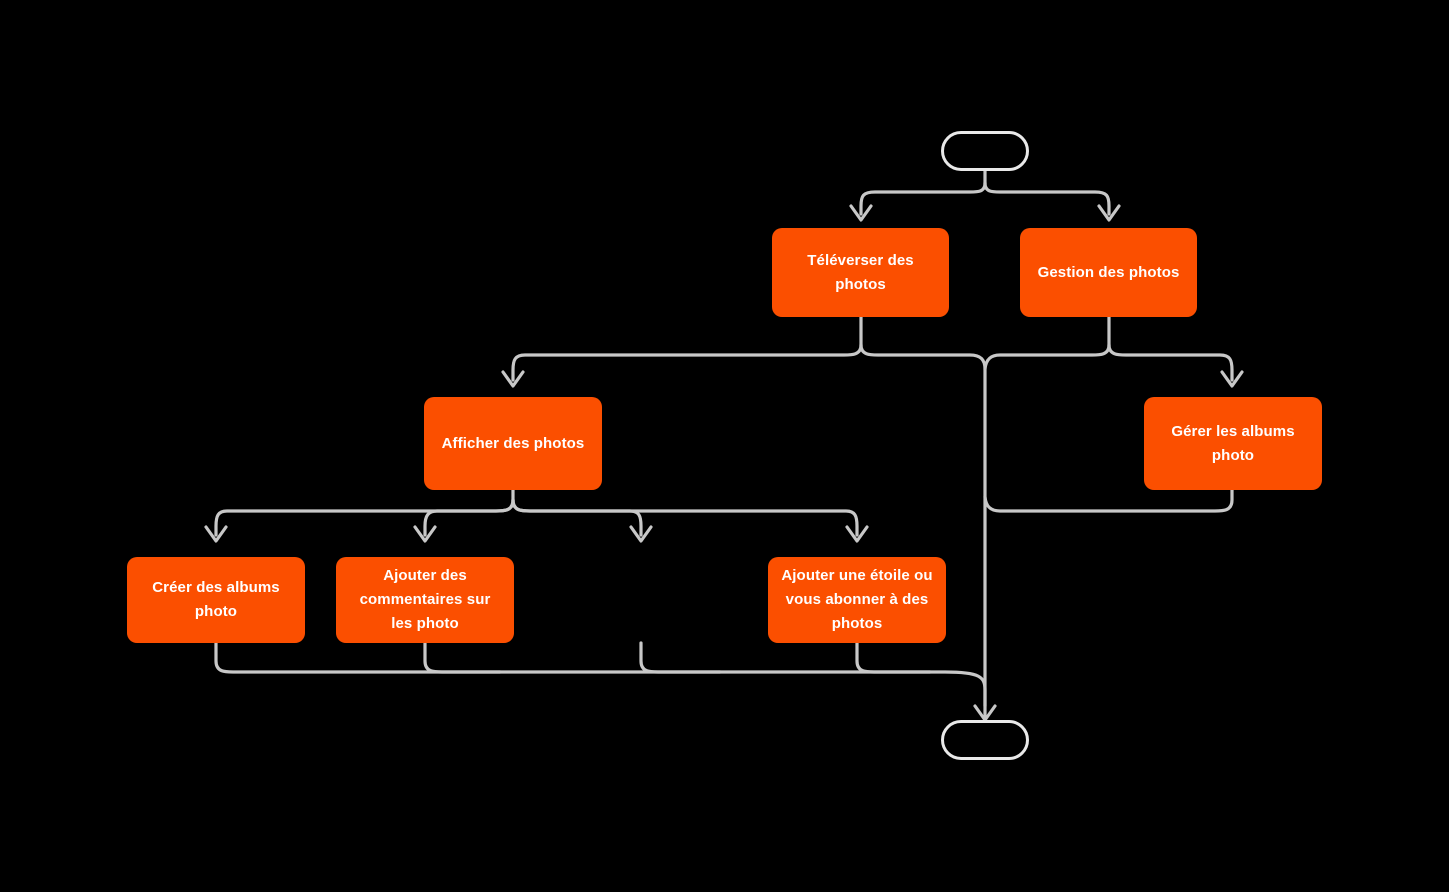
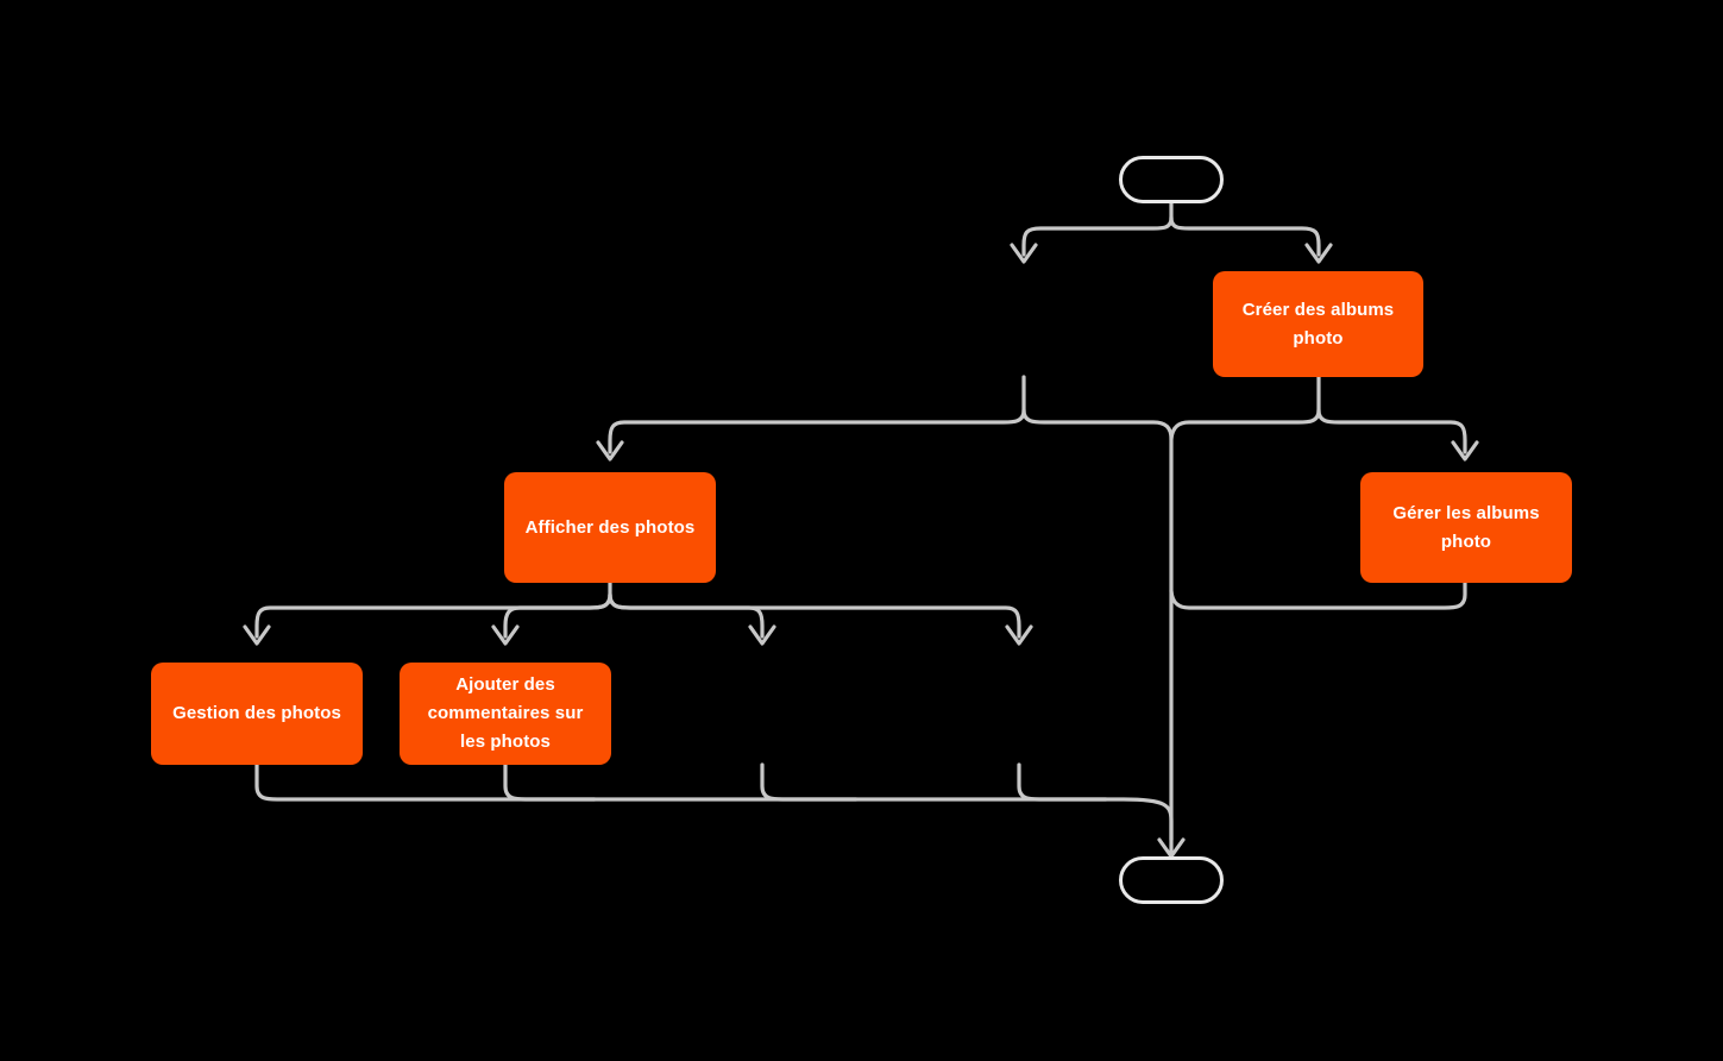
- Téléverser des photos
- Gestion des photos
+ Créer des albums photo
  Afficher des photos
  Gérer les albums photo
- Créer des albums photo
+ Gestion des photos
- Ajouter des commentaires sur les photo
+ Ajouter des commentaires sur les photos
- Ajouter une étoile ou vous abonner à des photos
